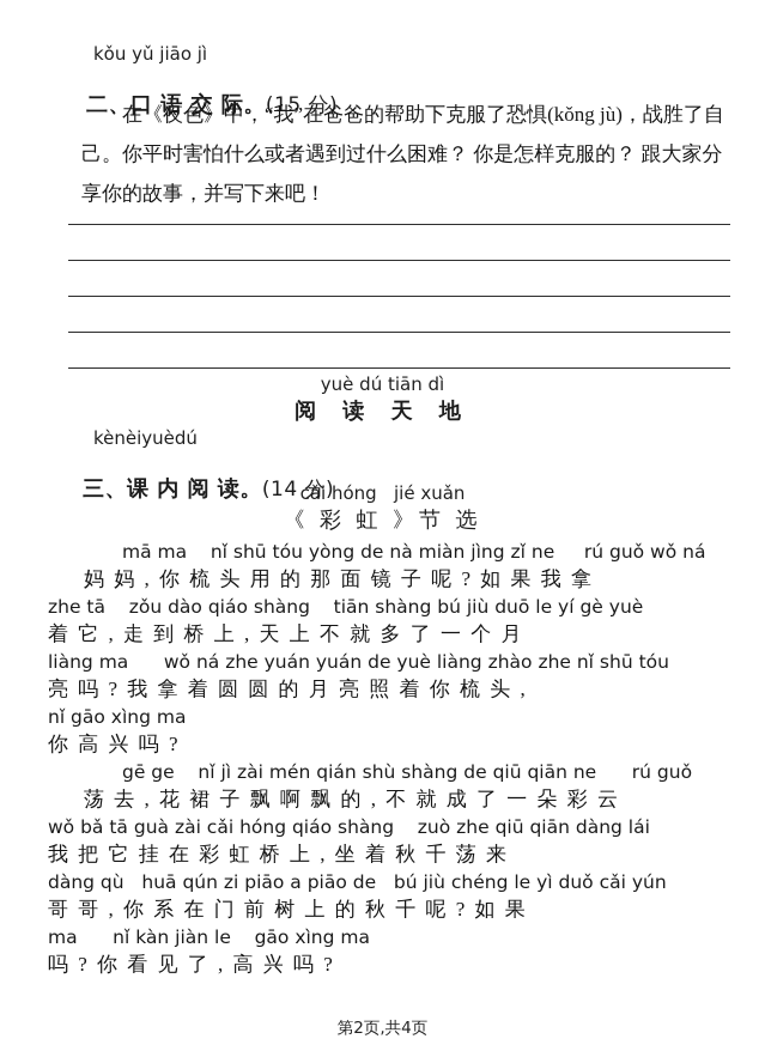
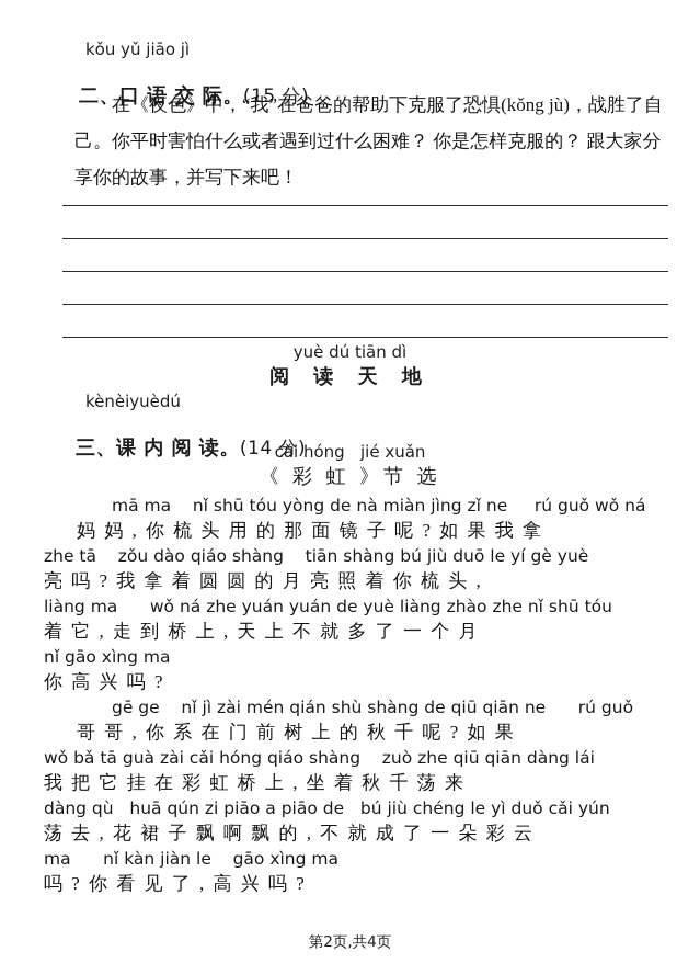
  kǒu yǔ jiāo jì
  二、口 语 交 际。(15 分)
  在《夜色》中，“我”在爸爸的帮助下克服了恐惧(kǒng jù)，战胜了自己。你平时害怕什么或者遇到过什么困难？ 你是怎样克服的？ 跟大家分享你的故事，并写下来吧！
  yuè dú tiān dì
  阅 读 天 地
  kènèiyuèdú
  三、课 内 阅 读。(14 分)
  cǎi hóng jié xuǎn
  《 彩 虹 》节 选
  mā ma nǐ shū tóu yòng de nà miàn jìng zǐ ne rú guǒ wǒ ná
  妈 妈 , 你 梳 头 用 的 那 面 镜 子 呢 ? 如 果 我 拿
  zhe tā zǒu dào qiáo shàng tiān shàng bú jiù duō le yí gè yuè
- 着 它 , 走 到 桥 上 , 天 上 不 就 多 了 一 个 月
+ 亮 吗 ? 我 拿 着 圆 圆 的 月 亮 照 着 你 梳 头 ,
  liàng ma wǒ ná zhe yuán yuán de yuè liàng zhào zhe nǐ shū tóu
- 亮 吗 ? 我 拿 着 圆 圆 的 月 亮 照 着 你 梳 头 ,
+ 着 它 , 走 到 桥 上 , 天 上 不 就 多 了 一 个 月
  nǐ gāo xìng ma
  你 高 兴 吗 ?
  gē ge nǐ jì zài mén qián shù shàng de qiū qiān ne rú guǒ
- 荡 去 , 花 裙 子 飘 啊 飘 的 , 不 就 成 了 一 朵 彩 云
+ 哥 哥 , 你 系 在 门 前 树 上 的 秋 千 呢 ? 如 果
  wǒ bǎ tā guà zài cǎi hóng qiáo shàng zuò zhe qiū qiān dàng lái
  我 把 它 挂 在 彩 虹 桥 上 , 坐 着 秋 千 荡 来
  dàng qù huā qún zi piāo a piāo de bú jiù chéng le yì duǒ cǎi yún
- 哥 哥 , 你 系 在 门 前 树 上 的 秋 千 呢 ? 如 果
+ 荡 去 , 花 裙 子 飘 啊 飘 的 , 不 就 成 了 一 朵 彩 云
  ma nǐ kàn jiàn le gāo xìng ma
  吗 ? 你 看 见 了 , 高 兴 吗 ?
  第2页,共4页
